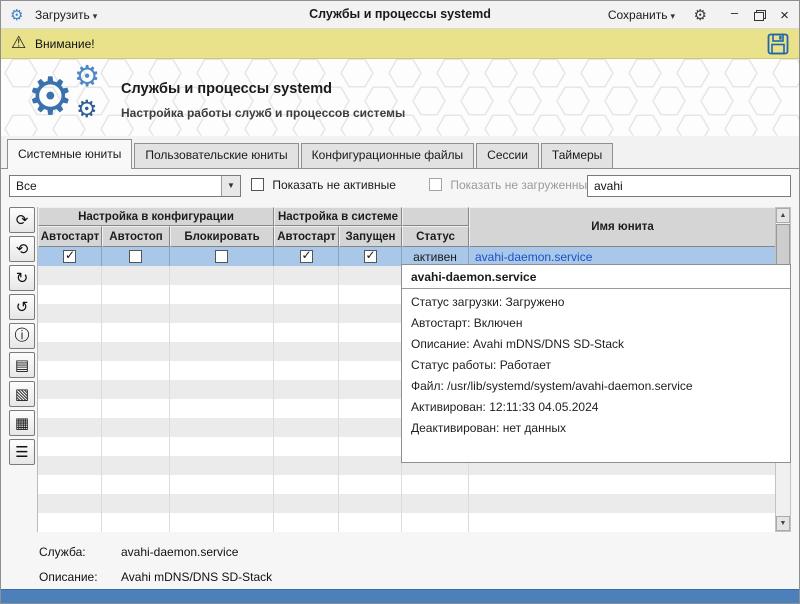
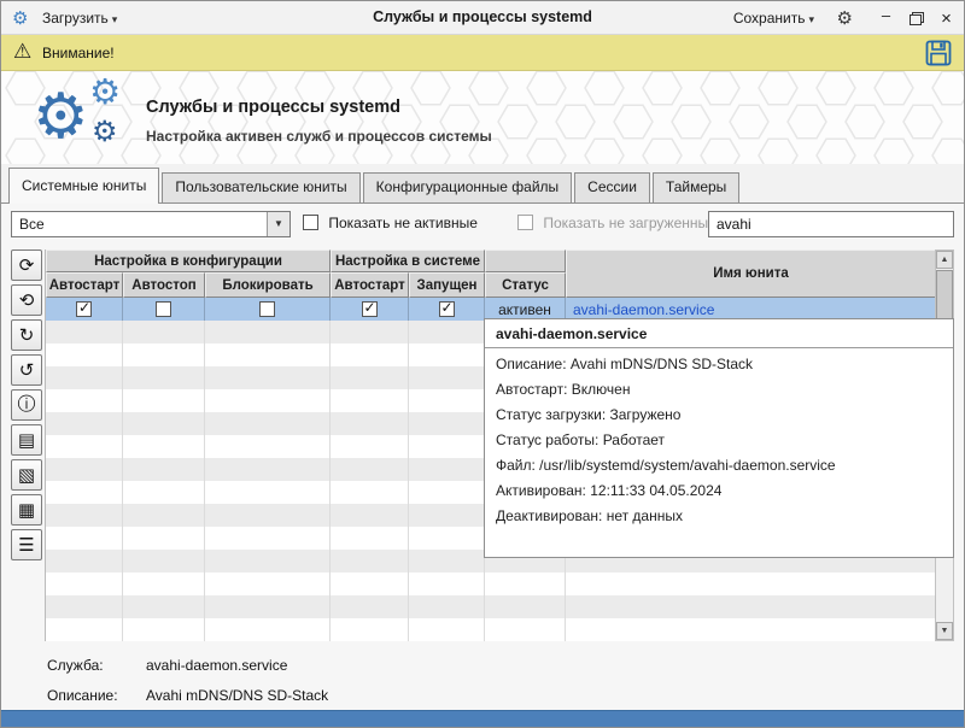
  ⚙
  Загрузить ▾
  Службы и процессы systemd
  Сохранить ▾
  ⚙
  –
  ×
  ⚠
  Внимание!
  ⚙
  ⚙
  ⚙
  Службы и процессы systemd
- Настройка работы служб и процессов системы
+ Настройка активен служб и процессов системы
  Системные юниты
  Пользовательские юниты
  Конфигурационные файлы
  Сессии
  Таймеры
  Все
  ▼
  Показать не активные
  Показать не загруженны
  avahi
  ⟳
  ⟲
  ↻
  ↺
  ⓘ
  ▤
  ▧
  ▦
  ☰
  Настройка в конфигурации
  Настройка в системе
  Имя юнита
  Автостарт
  Автостоп
  Блокировать
  Автостарт
  Запущен
  Статус
  активен
  avahi-daemon.service
  avahi-daemon.service
- Статус загрузки: Загружено
+ Описание: Avahi mDNS/DNS SD-Stack
  Автостарт: Включен
- Описание: Avahi mDNS/DNS SD-Stack
+ Статус загрузки: Загружено
  Статус работы: Работает
  Файл: /usr/lib/systemd/system/avahi-daemon.service
  Активирован: 12:11:33 04.05.2024
  Деактивирован: нет данных
  Служба:
  avahi-daemon.service
  Описание:
  Avahi mDNS/DNS SD-Stack
